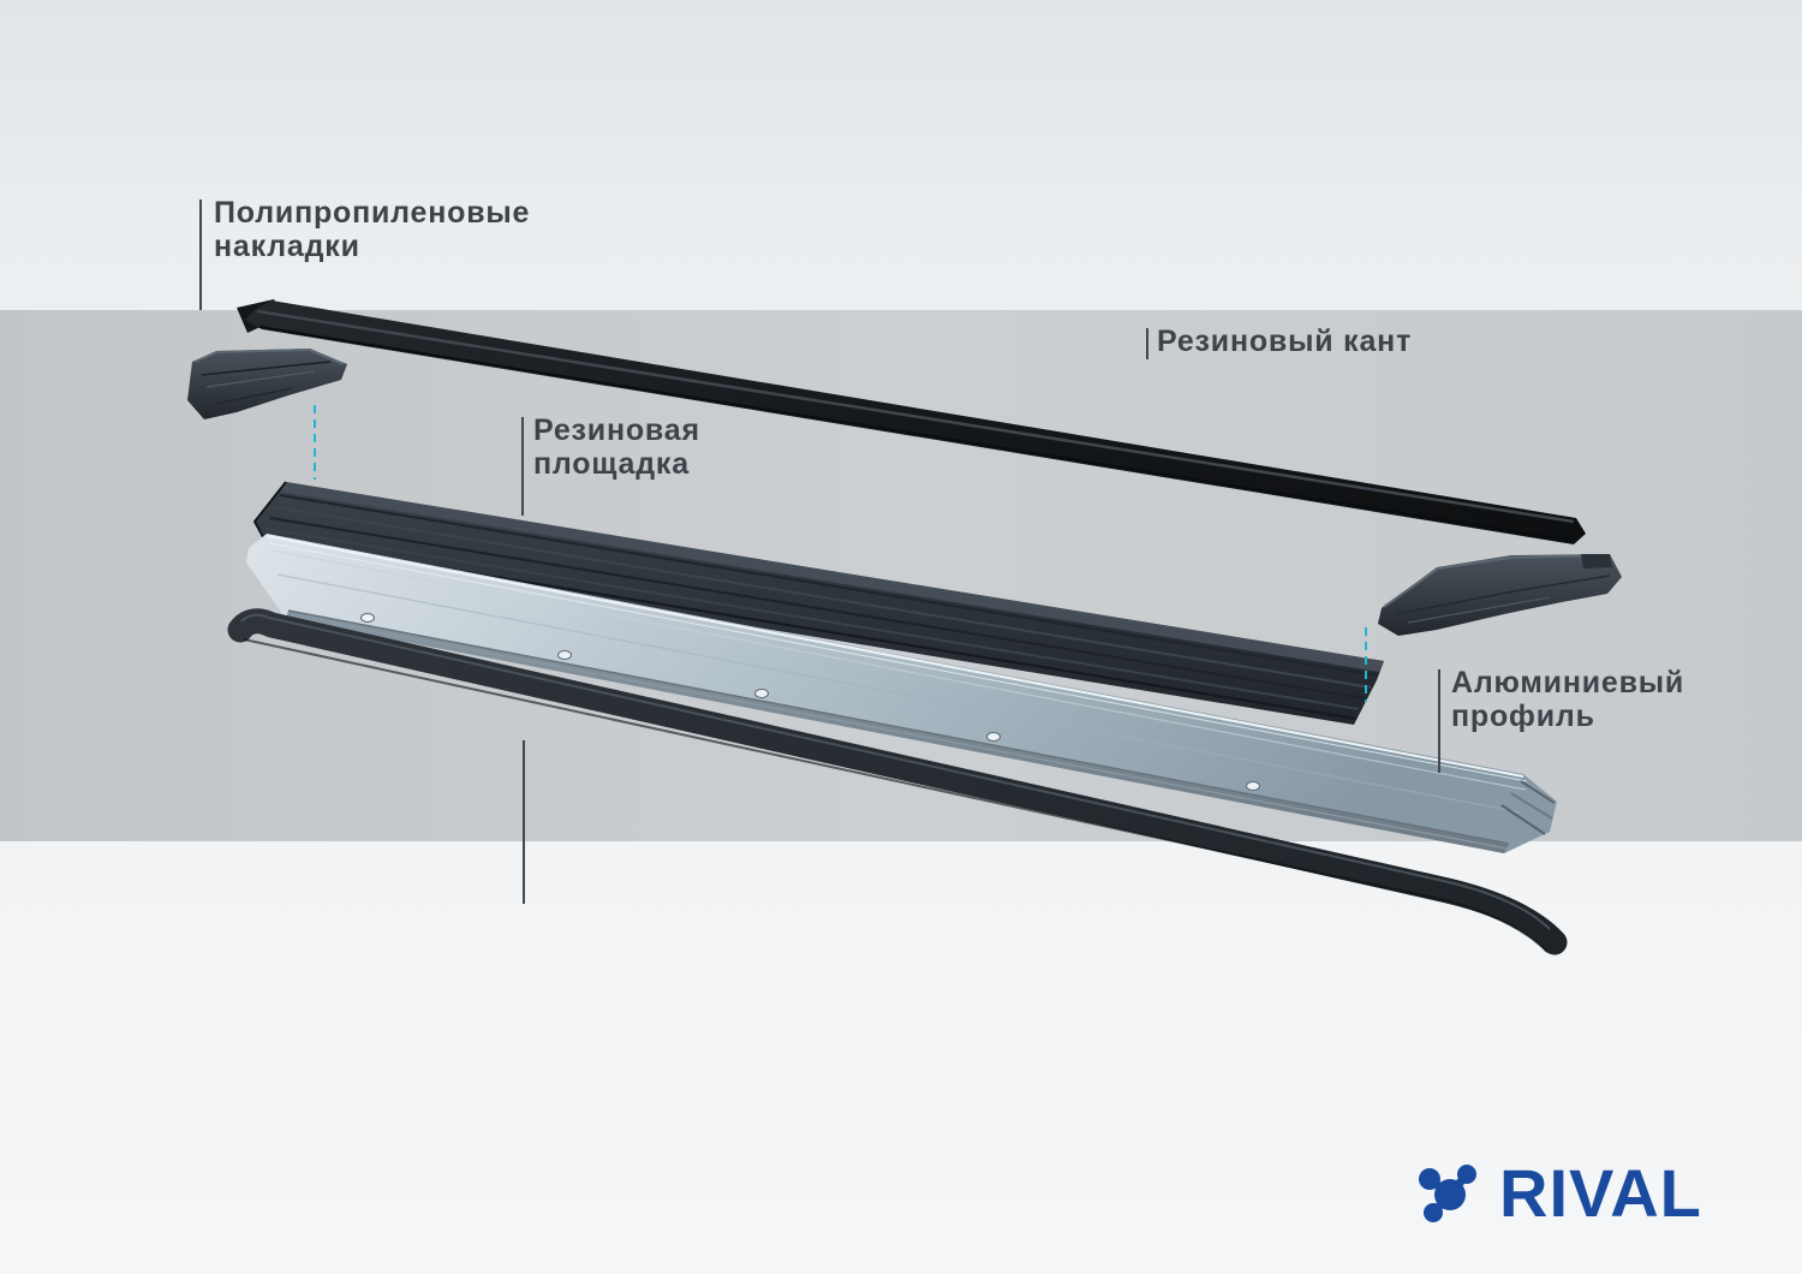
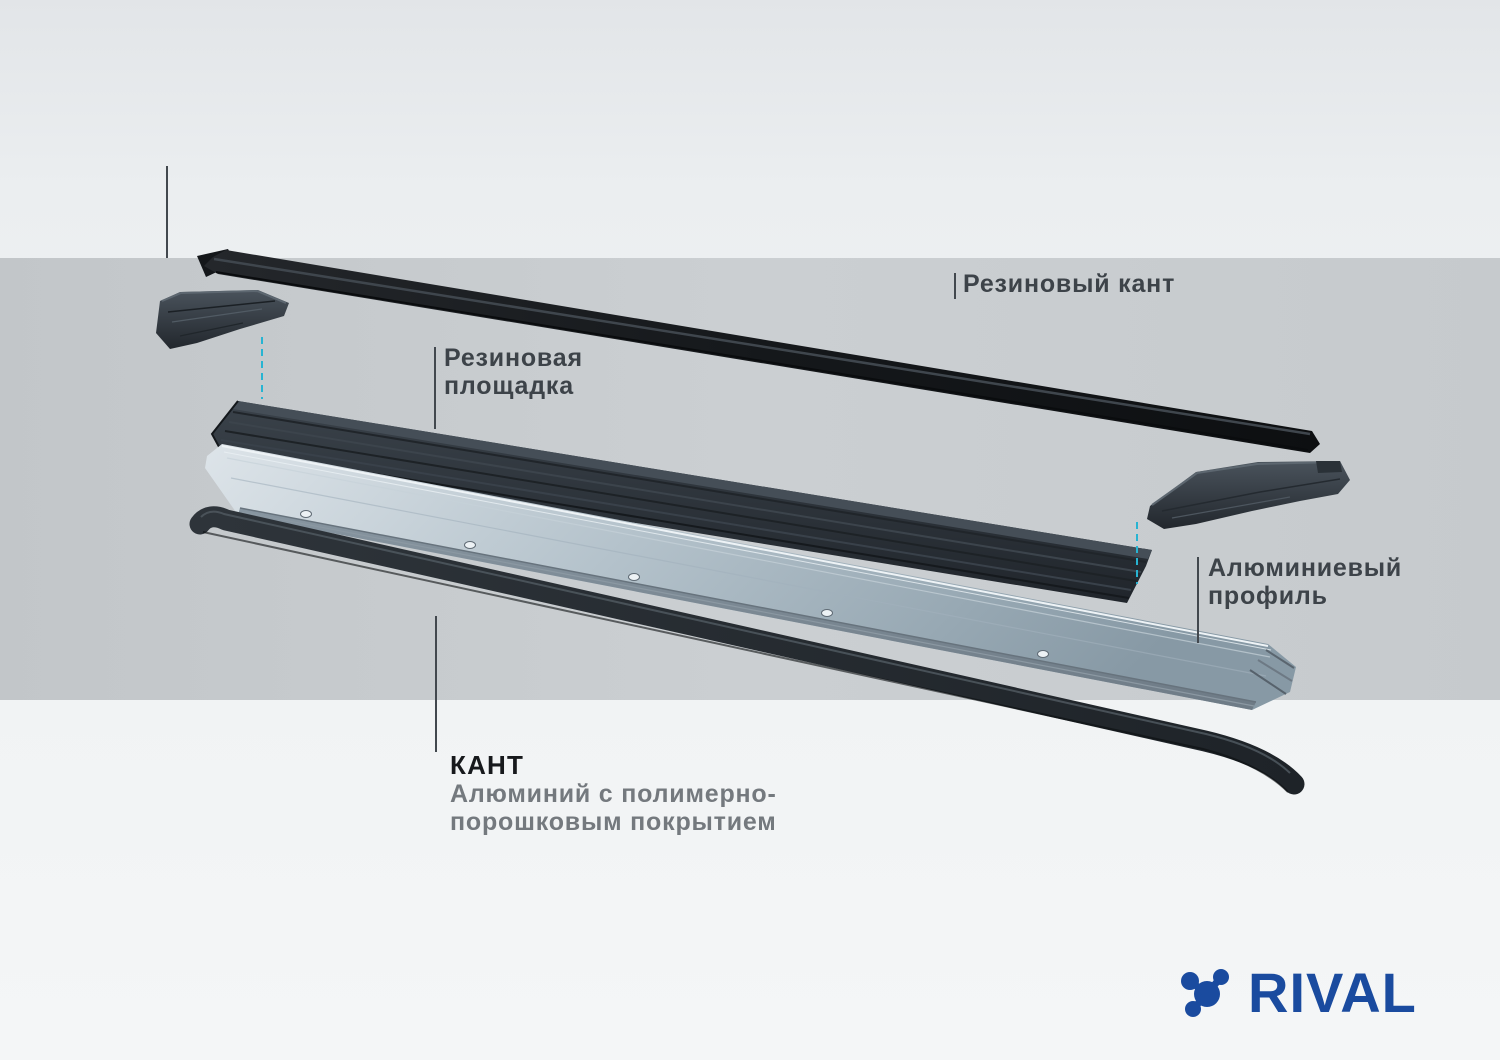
- Полипропиленовые
- накладки
  Резиновый кант
  Резиновая
  площадка
  Алюминиевый
  профиль
+ КАНТ
+ Алюминий с полимерно-
+ порошковым покрытием
  RIVAL
